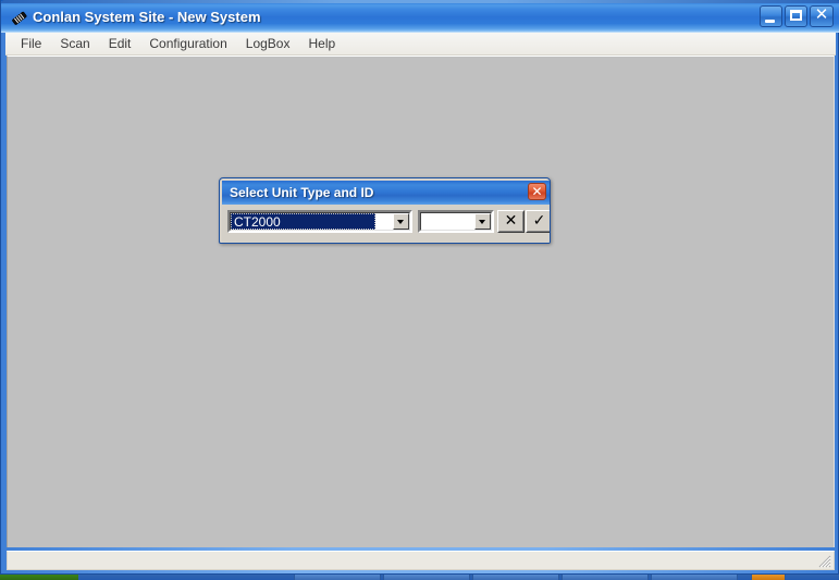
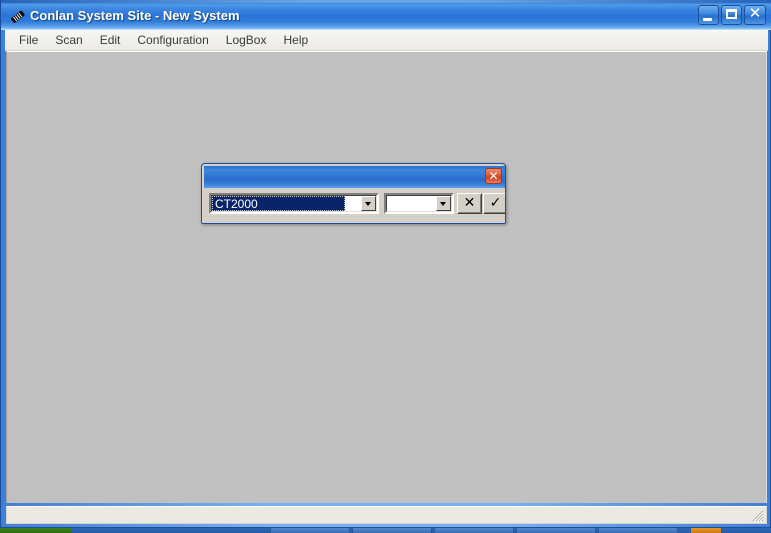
  Conlan System Site - New System
  ✕
  File
  Scan
  Edit
  Configuration
  LogBox
  Help
- Select Unit Type and ID
  ✕
  CT2000
  ✕
  ✓
